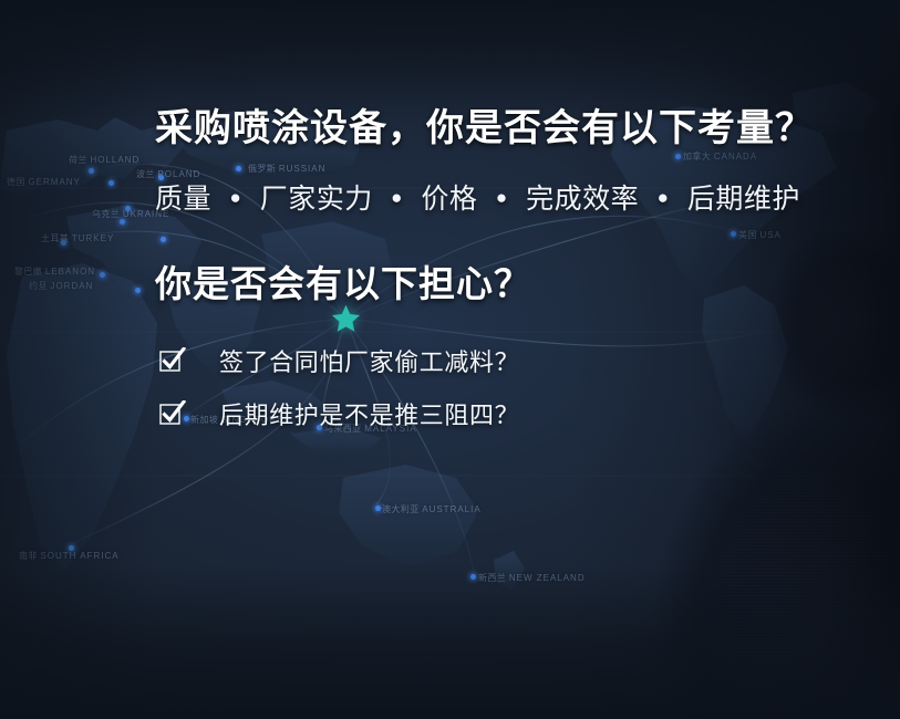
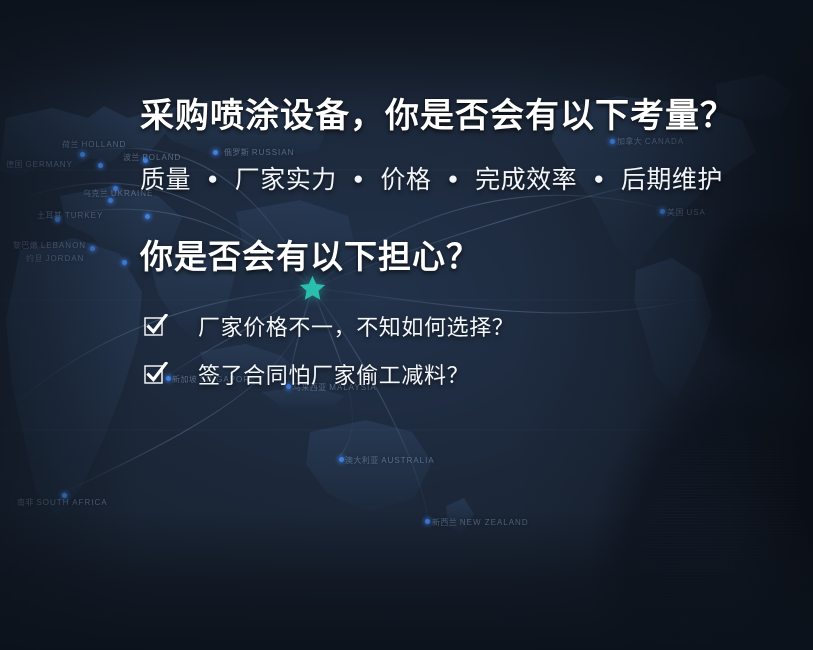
  采购喷涂设备，你是否会有以下考量？
  质量 ● 厂家实力 ● 价格 ● 完成效率 ● 后期维护
  你是否会有以下担心？
+ 厂家价格不一，不知如何选择？
  签了合同怕厂家偷工减料？
- 后期维护是不是推三阻四？
